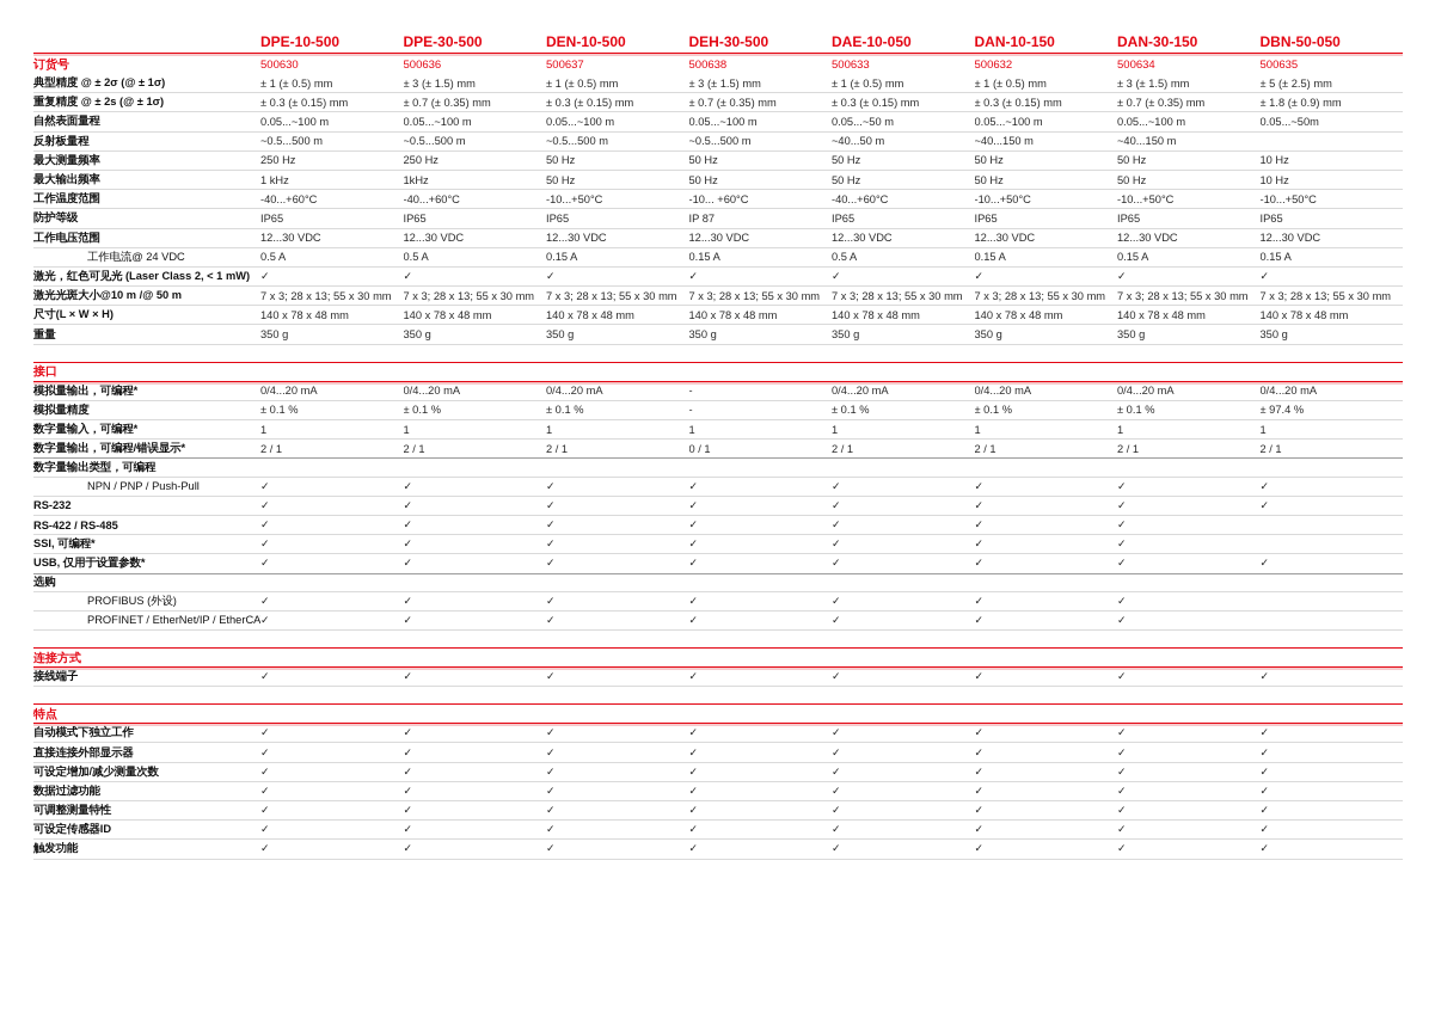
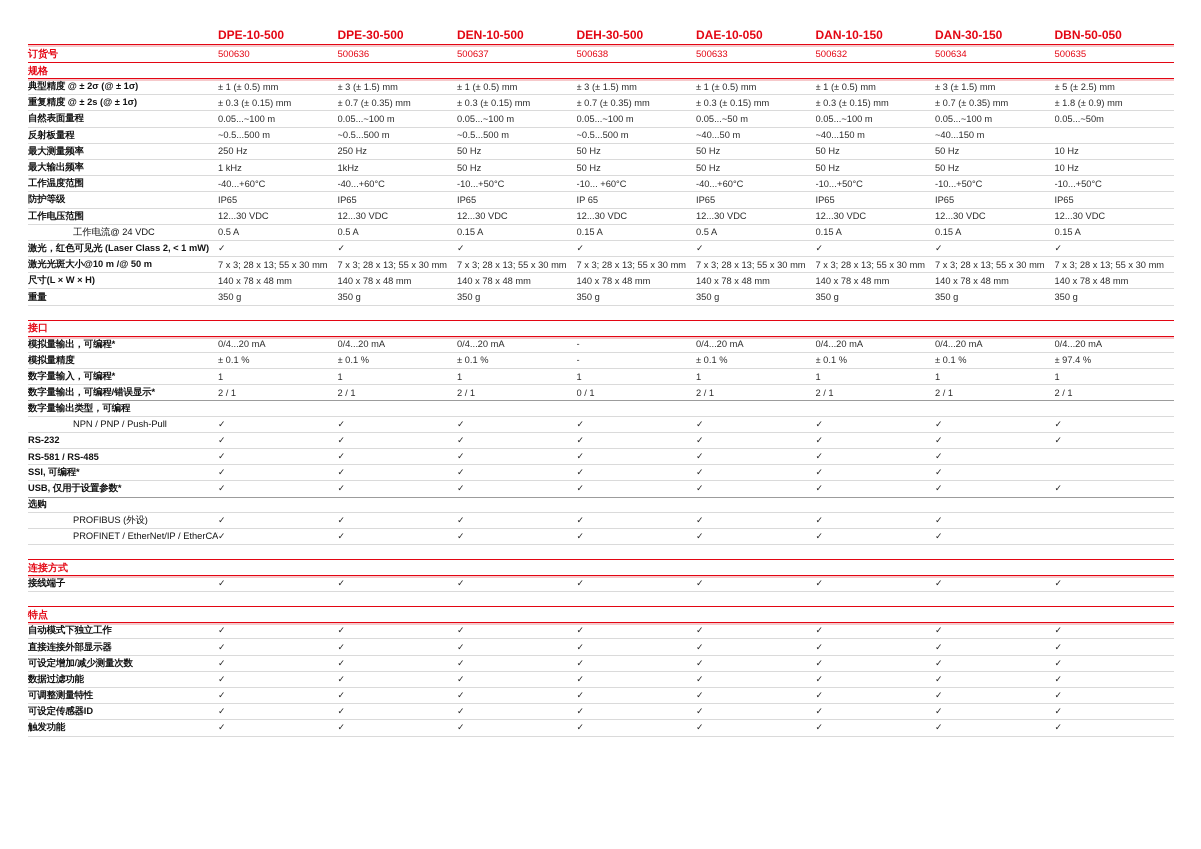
  DPE-10-500
  DPE-30-500
  DEN-10-500
  DEH-30-500
  DAE-10-050
  DAN-10-150
  DAN-30-150
  DBN-50-050
  订货号
  500630
  500636
  500637
  500638
  500633
  500632
  500634
  500635
+ 规格
  典型精度 @ ± 2σ (@ ± 1σ)
  ± 1 (± 0.5) mm
  ± 3 (± 1.5) mm
  ± 1 (± 0.5) mm
  ± 3 (± 1.5) mm
  ± 1 (± 0.5) mm
  ± 1 (± 0.5) mm
  ± 3 (± 1.5) mm
  ± 5 (± 2.5) mm
  重复精度 @ ± 2s (@ ± 1σ)
  ± 0.3 (± 0.15) mm
  ± 0.7 (± 0.35) mm
  ± 0.3 (± 0.15) mm
  ± 0.7 (± 0.35) mm
  ± 0.3 (± 0.15) mm
  ± 0.3 (± 0.15) mm
  ± 0.7 (± 0.35) mm
  ± 1.8 (± 0.9) mm
  自然表面量程
  0.05...~100 m
  0.05...~100 m
  0.05...~100 m
  0.05...~100 m
  0.05...~50 m
  0.05...~100 m
  0.05...~100 m
  0.05...~50m
  反射板量程
  ~0.5...500 m
  ~0.5...500 m
  ~0.5...500 m
  ~0.5...500 m
  ~40...50 m
  ~40...150 m
  ~40...150 m
  最大测量频率
  250 Hz
  250 Hz
  50 Hz
  50 Hz
  50 Hz
  50 Hz
  50 Hz
  10 Hz
  最大输出频率
  1 kHz
  1kHz
  50 Hz
  50 Hz
  50 Hz
  50 Hz
  50 Hz
  10 Hz
  工作温度范围
  -40...+60°C
  -40...+60°C
  -10...+50°C
  -10... +60°C
  -40...+60°C
  -10...+50°C
  -10...+50°C
  -10...+50°C
  防护等级
  IP65
  IP65
  IP65
- IP 87
+ IP 65
  IP65
  IP65
  IP65
  IP65
  工作电压范围
  12...30 VDC
  12...30 VDC
  12...30 VDC
  12...30 VDC
  12...30 VDC
  12...30 VDC
  12...30 VDC
  12...30 VDC
  工作电流@ 24 VDC
  0.5 A
  0.5 A
  0.15 A
  0.15 A
  0.5 A
  0.15 A
  0.15 A
  0.15 A
  激光，红色可见光 (Laser Class 2, < 1 mW)
  ✓
  ✓
  ✓
  ✓
  ✓
  ✓
  ✓
  ✓
  激光光斑大小@10 m /@ 50 m
  7 x 3; 28 x 13; 55 x 30 mm
  7 x 3; 28 x 13; 55 x 30 mm
  7 x 3; 28 x 13; 55 x 30 mm
  7 x 3; 28 x 13; 55 x 30 mm
  7 x 3; 28 x 13; 55 x 30 mm
  7 x 3; 28 x 13; 55 x 30 mm
  7 x 3; 28 x 13; 55 x 30 mm
  7 x 3; 28 x 13; 55 x 30 mm
  尺寸(L × W × H)
  140 x 78 x 48 mm
  140 x 78 x 48 mm
  140 x 78 x 48 mm
  140 x 78 x 48 mm
  140 x 78 x 48 mm
  140 x 78 x 48 mm
  140 x 78 x 48 mm
  140 x 78 x 48 mm
  重量
  350 g
  350 g
  350 g
  350 g
  350 g
  350 g
  350 g
  350 g
  接口
  模拟量输出，可编程*
  0/4...20 mA
  0/4...20 mA
  0/4...20 mA
  -
  0/4...20 mA
  0/4...20 mA
  0/4...20 mA
  0/4...20 mA
  模拟量精度
  ± 0.1 %
  ± 0.1 %
  ± 0.1 %
  -
  ± 0.1 %
  ± 0.1 %
  ± 0.1 %
  ± 97.4 %
  数字量输入，可编程*
  1
  1
  1
  1
  1
  1
  1
  1
  数字量输出，可编程/错误显示*
  2 / 1
  2 / 1
  2 / 1
  0 / 1
  2 / 1
  2 / 1
  2 / 1
  2 / 1
  数字量输出类型，可编程
  NPN / PNP / Push-Pull
  ✓
  ✓
  ✓
  ✓
  ✓
  ✓
  ✓
  ✓
  RS-232
  ✓
  ✓
  ✓
  ✓
  ✓
  ✓
  ✓
  ✓
- RS-422 / RS-485
+ RS-581 / RS-485
  ✓
  ✓
  ✓
  ✓
  ✓
  ✓
  ✓
  SSI, 可编程*
  ✓
  ✓
  ✓
  ✓
  ✓
  ✓
  ✓
  USB, 仅用于设置参数*
  ✓
  ✓
  ✓
  ✓
  ✓
  ✓
  ✓
  ✓
  选购
  PROFIBUS (外设)
  ✓
  ✓
  ✓
  ✓
  ✓
  ✓
  ✓
  PROFINET / EtherNet/IP / EtherCA
  ✓
  ✓
  ✓
  ✓
  ✓
  ✓
  ✓
  连接方式
  接线端子
  ✓
  ✓
  ✓
  ✓
  ✓
  ✓
  ✓
  ✓
  特点
  自动模式下独立工作
  ✓
  ✓
  ✓
  ✓
  ✓
  ✓
  ✓
  ✓
  直接连接外部显示器
  ✓
  ✓
  ✓
  ✓
  ✓
  ✓
  ✓
  ✓
  可设定增加/减少测量次数
  ✓
  ✓
  ✓
  ✓
  ✓
  ✓
  ✓
  ✓
  数据过滤功能
  ✓
  ✓
  ✓
  ✓
  ✓
  ✓
  ✓
  ✓
  可调整测量特性
  ✓
  ✓
  ✓
  ✓
  ✓
  ✓
  ✓
  ✓
  可设定传感器ID
  ✓
  ✓
  ✓
  ✓
  ✓
  ✓
  ✓
  ✓
  触发功能
  ✓
  ✓
  ✓
  ✓
  ✓
  ✓
  ✓
  ✓
